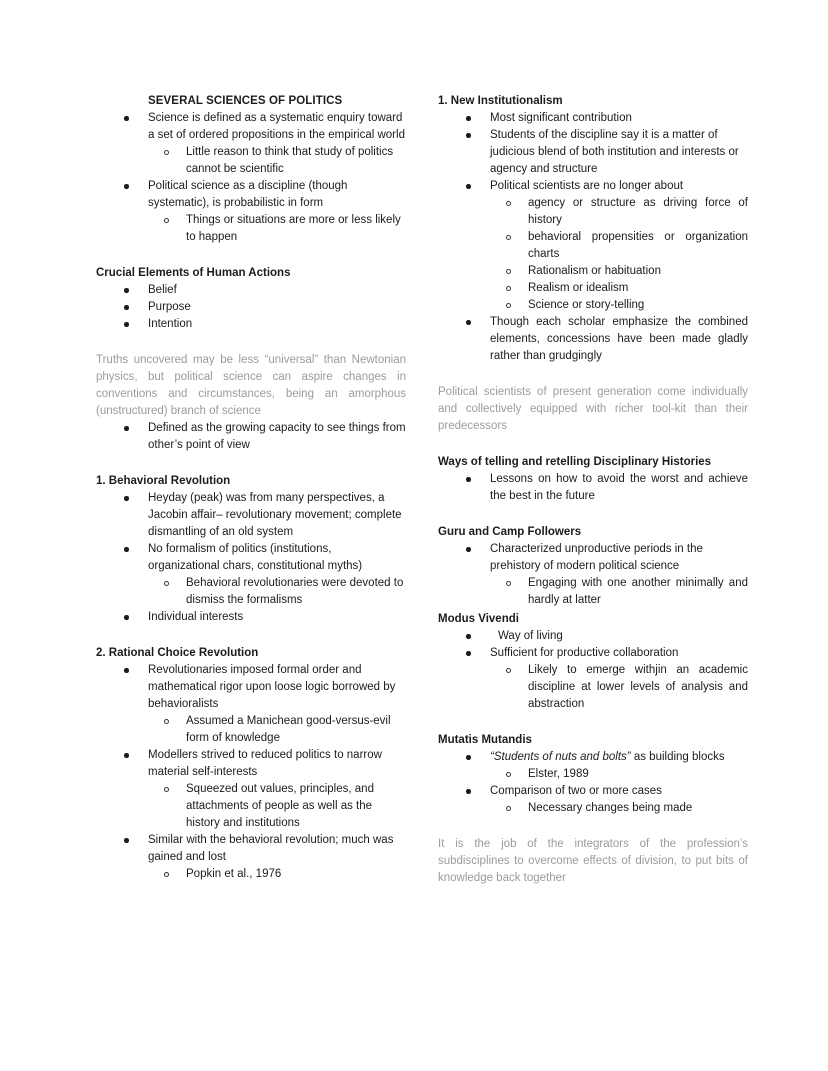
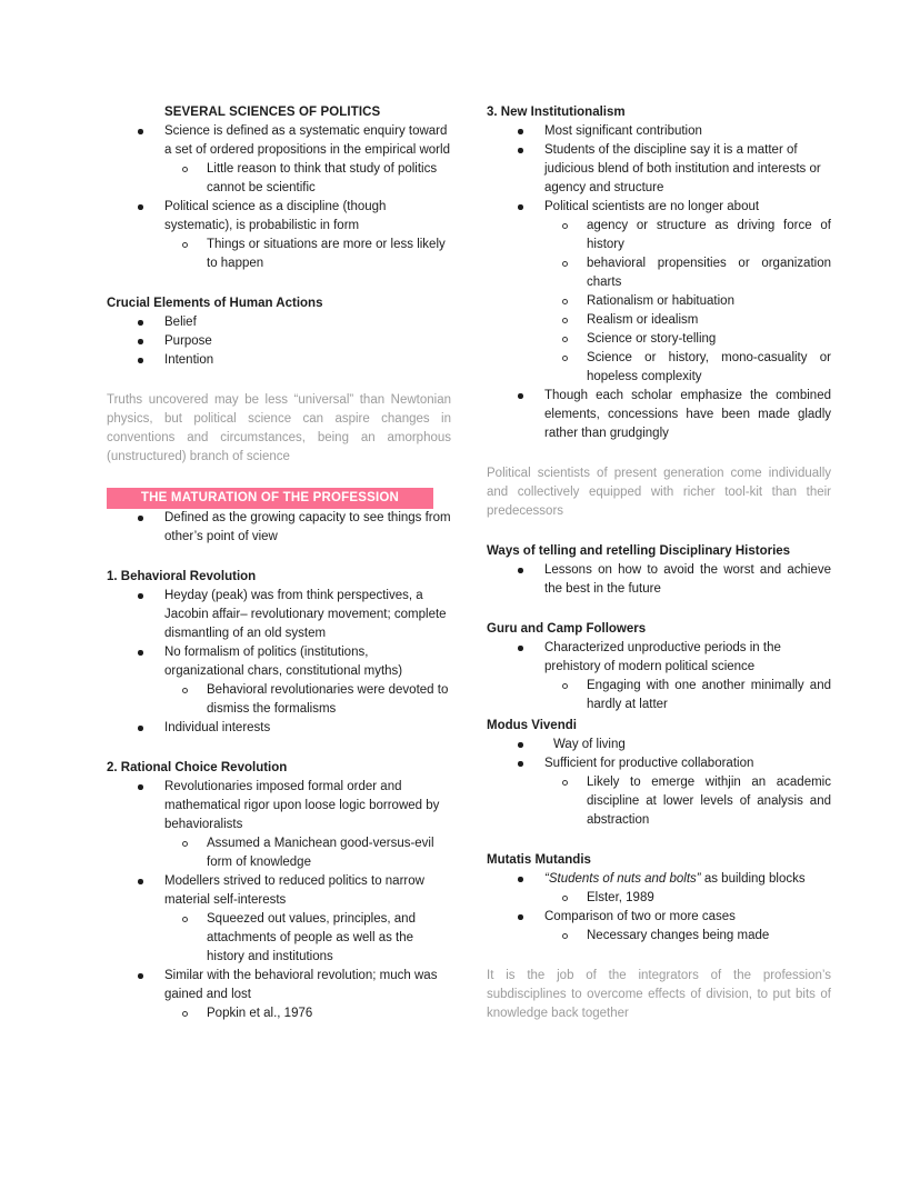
  SEVERAL SCIENCES OF POLITICS
  Science is defined as a systematic enquiry toward a set of ordered propositions in the empirical world
  Little reason to think that study of politics cannot be scientific
  Political science as a discipline (though systematic), is probabilistic in form
  Things or situations are more or less likely to happen
  Crucial Elements of Human Actions
  Belief
  Purpose
  Intention
  Truths uncovered may be less “universal” than Newtonian physics, but political science can aspire changes in conventions and circumstances, being an amorphous (unstructured) branch of science
+ THE MATURATION OF THE PROFESSION
  Defined as the growing capacity to see things from other’s point of view
  1. Behavioral Revolution
- Heyday (peak) was from many perspectives, a Jacobin affair– revolutionary movement; complete dismantling of an old system
+ Heyday (peak) was from think perspectives, a Jacobin affair– revolutionary movement; complete dismantling of an old system
  No formalism of politics (institutions, organizational chars, constitutional myths)
  Behavioral revolutionaries were devoted to dismiss the formalisms
  Individual interests
  2. Rational Choice Revolution
  Revolutionaries imposed formal order and mathematical rigor upon loose logic borrowed by behavioralists
  Assumed a Manichean good-versus-evil form of knowledge
  Modellers strived to reduced politics to narrow material self-interests
  Squeezed out values, principles, and attachments of people as well as the history and institutions
  Similar with the behavioral revolution; much was gained and lost
  Popkin et al., 1976
- 1. New Institutionalism
+ 3. New Institutionalism
  Most significant contribution
  Students of the discipline say it is a matter of judicious blend of both institution and interests or agency and structure
  Political scientists are no longer about
  agency or structure as driving force of history
  behavioral propensities or organization charts
  Rationalism or habituation
  Realism or idealism
  Science or story-telling
+ Science or history, mono-casuality or hopeless complexity
  Though each scholar emphasize the combined elements, concessions have been made gladly rather than grudgingly
  Political scientists of present generation come individually and collectively equipped with richer tool-kit than their predecessors
  Ways of telling and retelling Disciplinary Histories
  Lessons on how to avoid the worst and achieve the best in the future
  Guru and Camp Followers
  Characterized unproductive periods in the prehistory of modern political science
  Engaging with one another minimally and hardly at latter
  Modus Vivendi
  Way of living
  Sufficient for productive collaboration
  Likely to emerge withjin an academic discipline at lower levels of analysis and abstraction
  Mutatis Mutandis
  “Students of nuts and bolts” as building blocks
  Elster, 1989
  Comparison of two or more cases
  Necessary changes being made
  It is the job of the integrators of the profession’s subdisciplines to overcome effects of division, to put bits of knowledge back together
